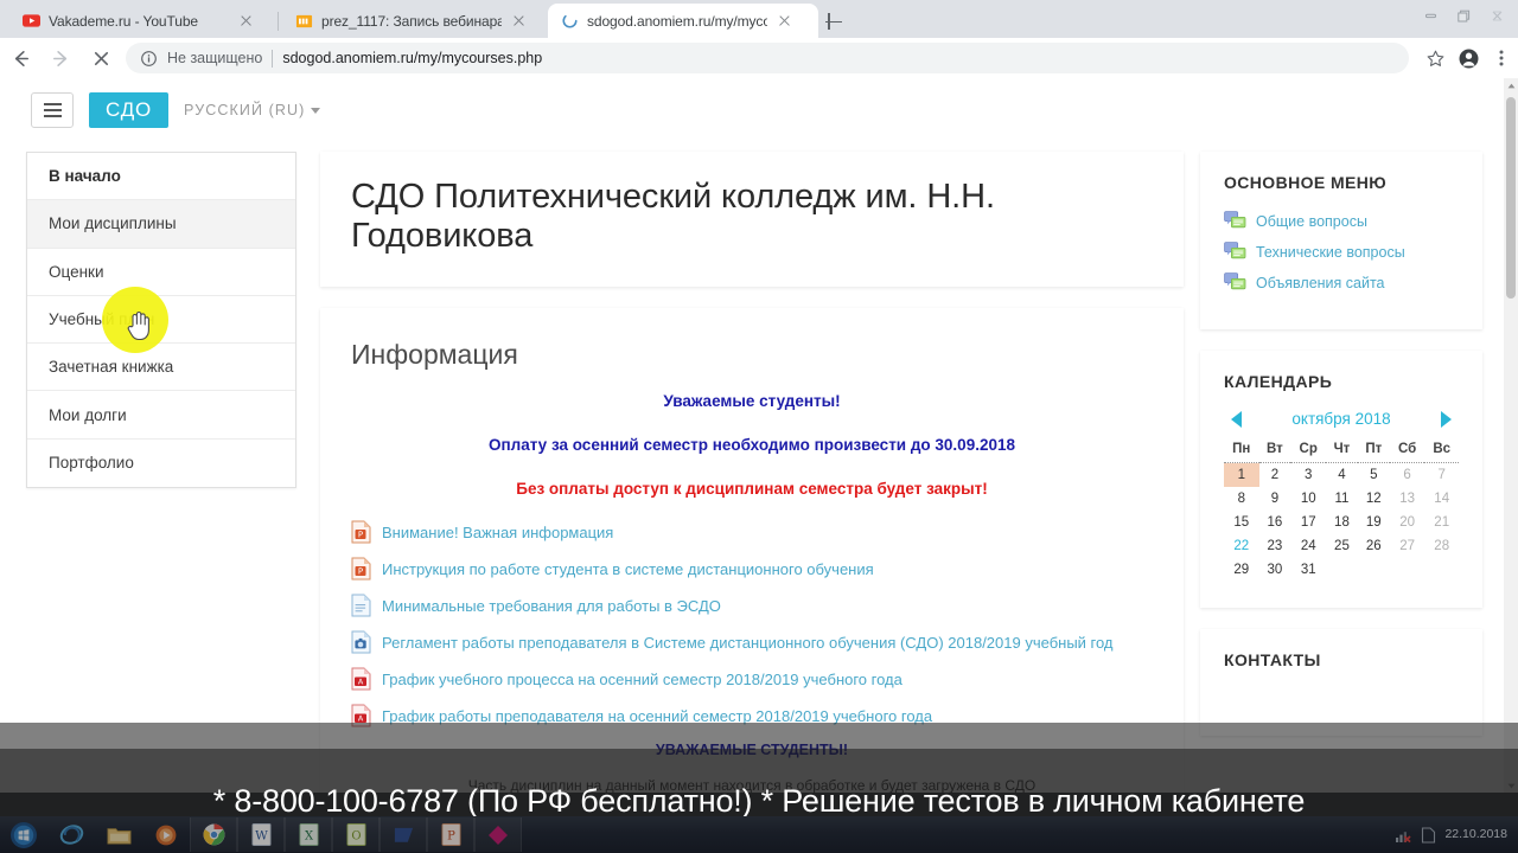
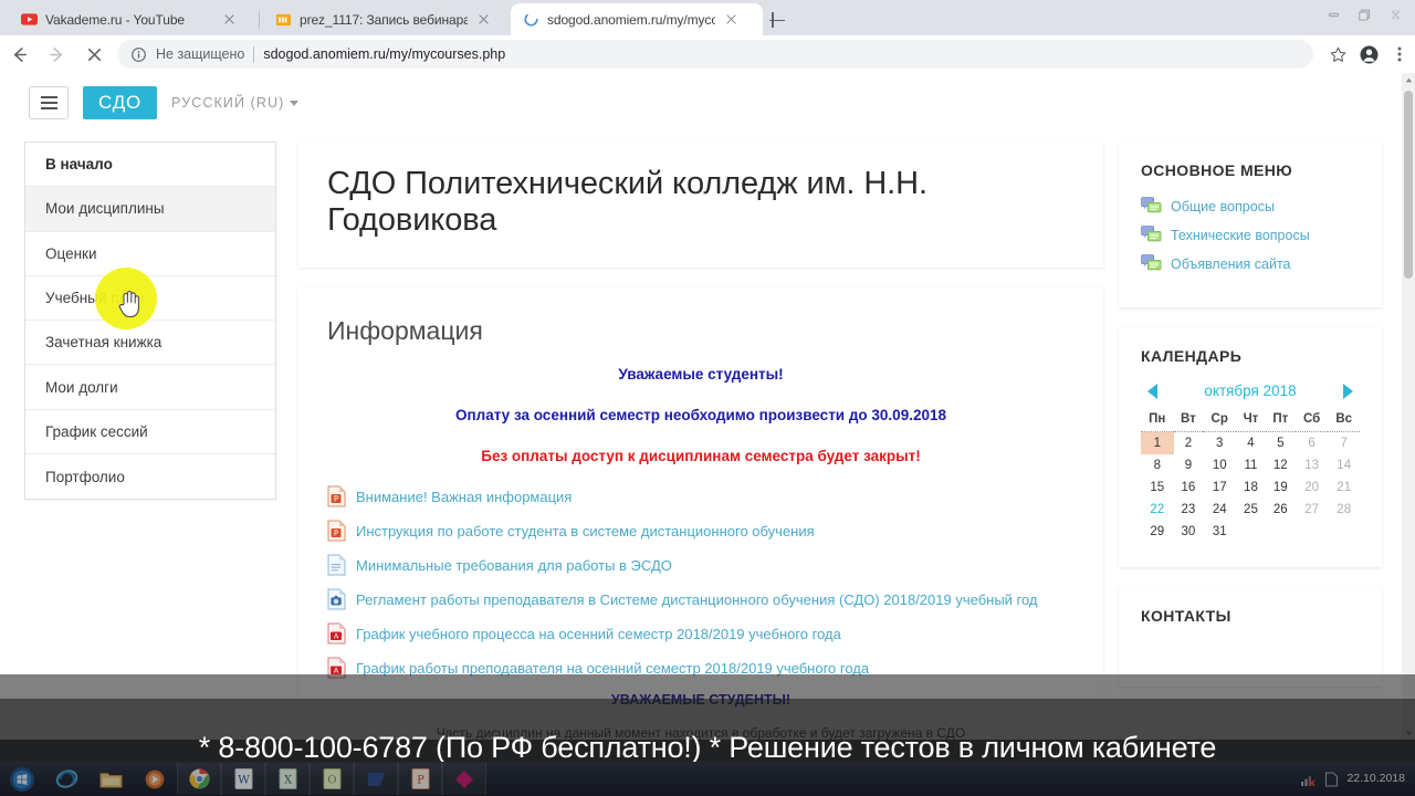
  Vakademe.ru - YouTube
  prez_1117: Запись вебинара
  sdogod.anomiem.ru/my/myco
  Не защищено
  sdogod.anomiem.ru/my/mycourses.php
  СДО
  РУССКИЙ (RU)
  В начало
  Мои дисциплины
  Оценки
  Зачетная книжка
  Мои долги
+ График сессий
  Портфолио
  СДО Политехнический колледж им. Н.Н. Годовикова
  Информация
  Уважаемые студенты!
  Оплату за осенний семестр необходимо произвести до 30.09.2018
  Без оплаты доступ к дисциплинам семестра будет закрыт!
  P
  Внимание! Важная информация
  P
  Инструкция по работе студента в системе дистанционного обучения
  Минимальные требования для работы в ЭСДО
  Регламент работы преподавателя в Системе дистанционного обучения (СДО) 2018/2019 учебный год
  A
  График учебного процесса на осенний семестр 2018/2019 учебного года
  A
  График работы преподавателя на осенний семестр 2018/2019 учебного года
  УВАЖАЕМЫЕ СТУДЕНТЫ!
  Часть дисциплин на данный момент находится в обработке и будет загружена в СДО
  ОСНОВНОЕ МЕНЮ
  Общие вопросы
  Технические вопросы
  Объявления сайта
  КАЛЕНДАРЬ
  октября 2018
  Пн	Вт	Ср	Чт	Пт	Сб	Вс
  1	2	3	4	5	6	7
  8	9	10	11	12	13	14
  15	16	17	18	19	20	21
  22	23	24	25	26	27	28
  29	30	31
  КОНТАКТЫ
  * 8-800-100-6787 (По РФ бесплатно!) * Решение тестов в личном кабинете
  W
  X
  O
  P
  22.10.2018
